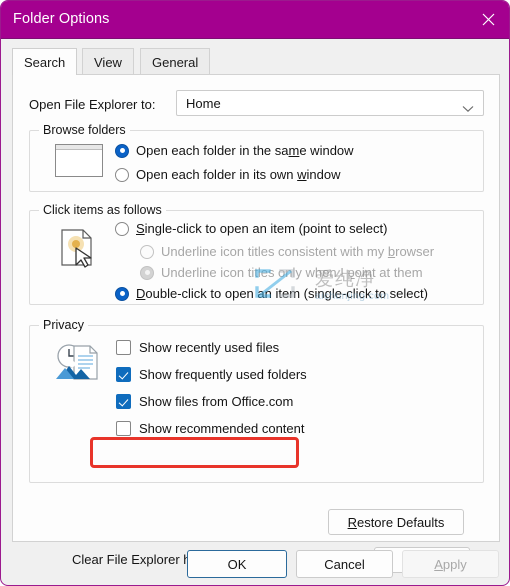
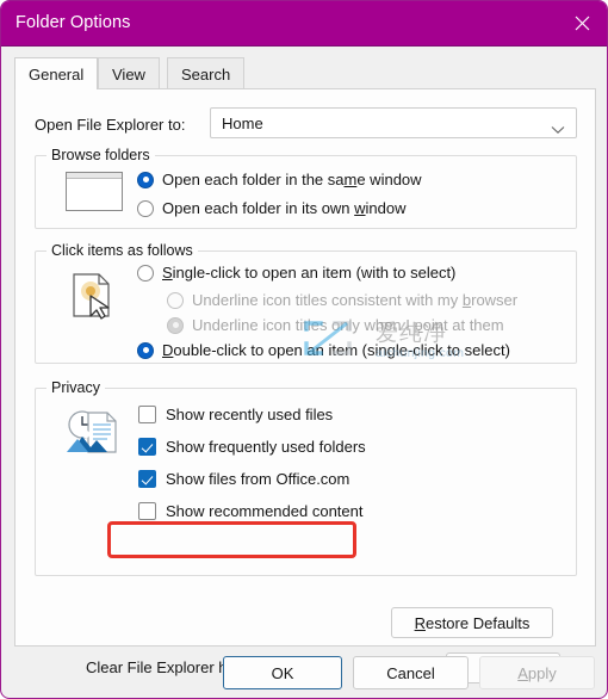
  Folder Options
- Search
+ General
  View
- General
+ Search
  Open File Explorer to:
  Home
  Browse folders
  Open each folder in the same window
  Open each folder in its own window
  Click items as follows
- Single-click to open an item (point to select)
+ Single-click to open an item (with to select)
  Underline icon titles consistent with my browser
  Underline icon titles only when I point at them
  Double-click to open an item (single-click to select)
  Privacy
  Show recently used files
  Show frequently used folders
  Show files from Office.com
  Show recommended content
  Clear File Explorer
  爱纯净
  aichunjing.com
  Restore Defaults
  OK
  Cancel
  Apply
